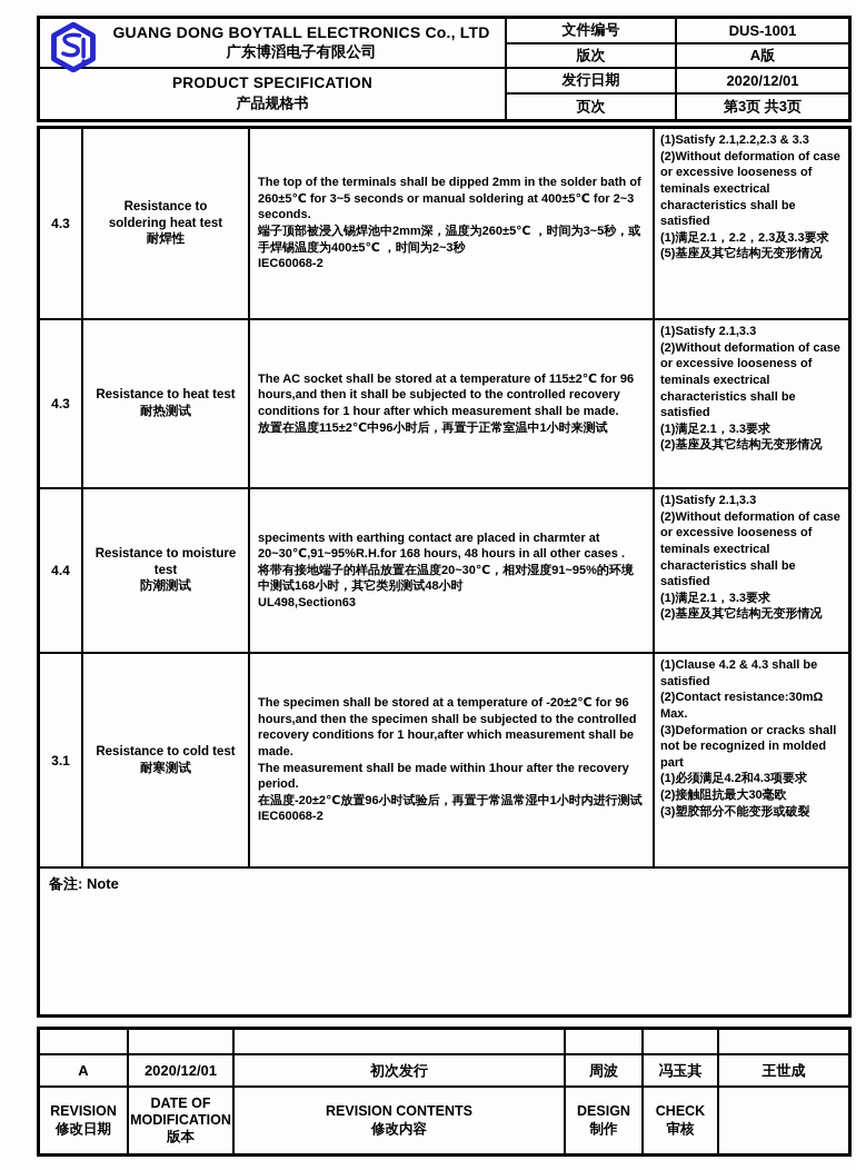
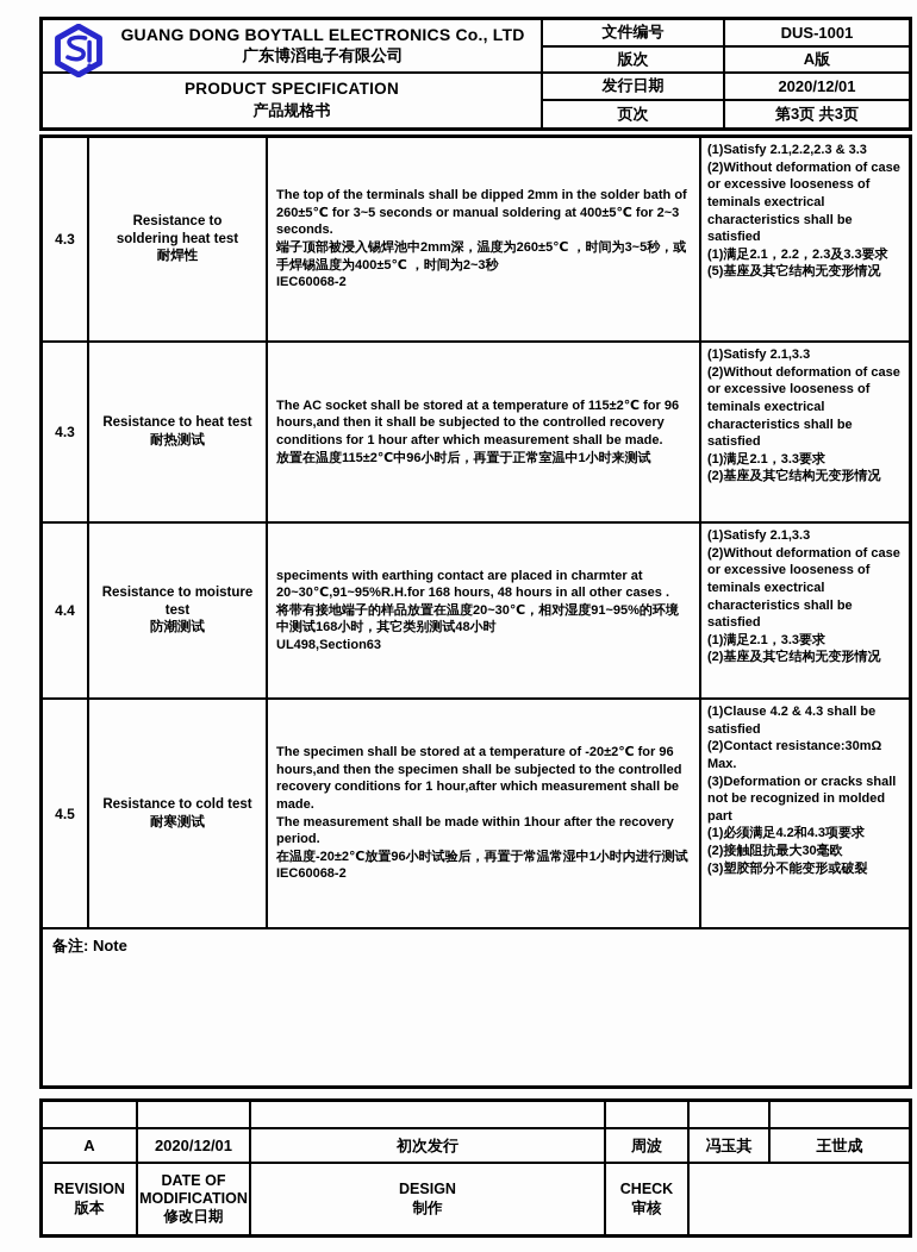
  GUANG DONG BOYTALL ELECTRONICS Co., LTD
  广东博滔电子有限公司
  PRODUCT SPECIFICATION
  产品规格书
  文件编号
  DUS-1001
  版次
  A版
  发行日期
  2020/12/01
  页次
  第3页 共3页
  4.3
  Resistance to
  soldering heat test
  耐焊性
  The top of the terminals shall be dipped 2mm in the solder bath of 260±5℃ for 3~5 seconds or manual soldering at 400±5℃ for 2~3 seconds.
  端子顶部被浸入锡焊池中2mm深，温度为260±5℃ ，时间为3~5秒，或手焊锡温度为400±5℃ ，时间为2~3秒
  IEC60068-2
  (1)Satisfy 2.1,2.2,2.3 & 3.3
  (2)Without deformation of case or excessive looseness of teminals exectrical characteristics shall be satisfied
  (1)满足2.1，2.2，2.3及3.3要求
  (5)基座及其它结构无变形情况
  4.3
  Resistance to heat test
  耐热测试
  The AC socket shall be stored at a temperature of 115±2℃ for 96 hours,and then it shall be subjected to the controlled recovery conditions for 1 hour after which measurement shall be made.
  放置在温度115±2℃中96小时后，再置于正常室温中1小时来测试
  (1)Satisfy 2.1,3.3
  (2)Without deformation of case or excessive looseness of teminals exectrical characteristics shall be satisfied
  (1)满足2.1，3.3要求
  (2)基座及其它结构无变形情况
  4.4
  Resistance to moisture test
  防潮测试
  speciments with earthing contact are placed in charmter at 20~30℃,91~95%R.H.for 168 hours, 48 hours in all other cases .
  将带有接地端子的样品放置在温度20~30℃，相对湿度91~95%的环境中测试168小时，其它类别测试48小时
  UL498,Section63
  (1)Satisfy 2.1,3.3
  (2)Without deformation of case or excessive looseness of teminals exectrical characteristics shall be satisfied
  (1)满足2.1，3.3要求
  (2)基座及其它结构无变形情况
- 3.1
+ 4.5
  Resistance to cold test
  耐寒测试
  The specimen shall be stored at a temperature of -20±2℃ for 96 hours,and then the specimen shall be subjected to the controlled recovery conditions for 1 hour,after which measurement shall be made.
  The measurement shall be made within 1hour after the recovery period.
  在温度-20±2℃放置96小时试验后，再置于常温常湿中1小时内进行测试
  IEC60068-2
  (1)Clause 4.2 & 4.3 shall be satisfied
  (2)Contact resistance:30mΩ Max.
  (3)Deformation or cracks shall not be recognized in molded part
  (1)必须满足4.2和4.3项要求
  (2)接触阻抗最大30毫欧
  (3)塑胶部分不能变形或破裂
  备注: Note
  A
  2020/12/01
  初次发行
  周波
  冯玉其
  王世成
  REVISION
- 修改日期
+ 版本
  DATE OF MODIFICATION
- 版本
+ 修改日期
- REVISION CONTENTS
- 修改内容
  DESIGN
  制作
  CHECK
  审核
